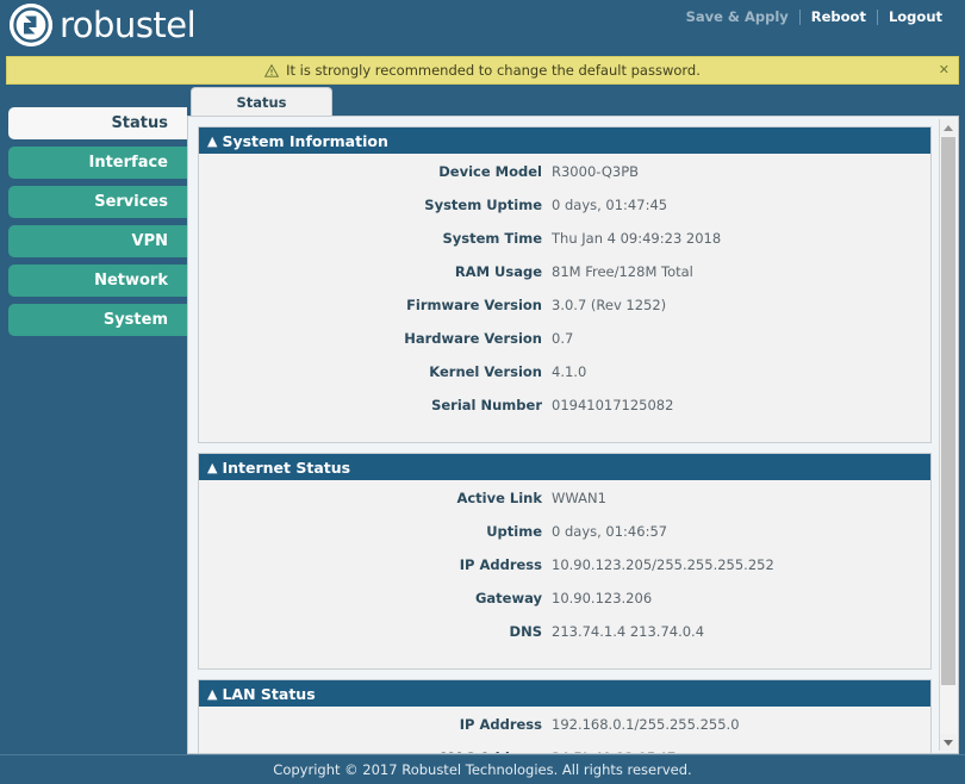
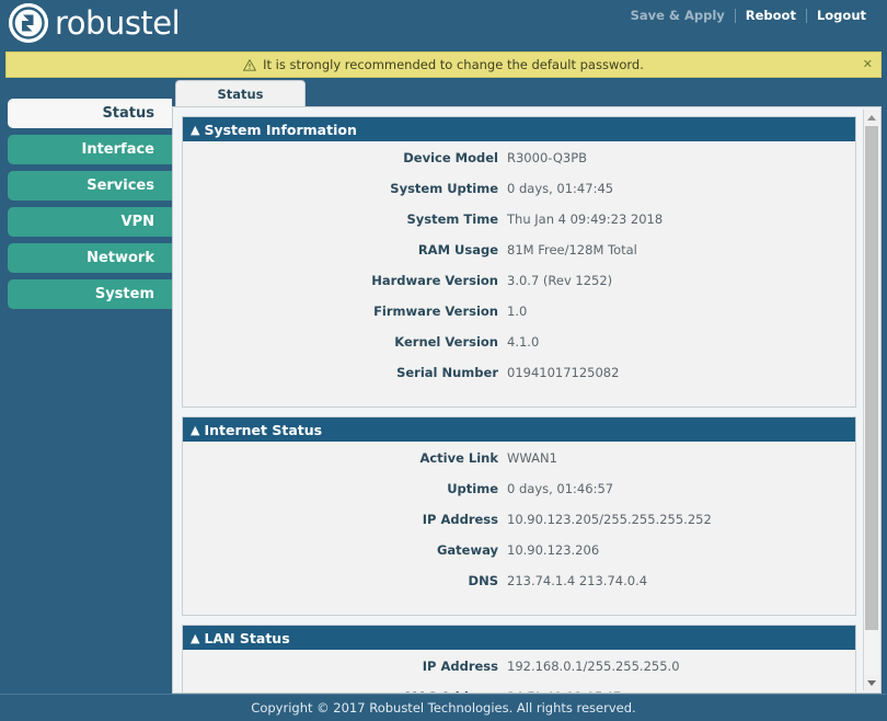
  robustel
  Save & Apply
  Reboot
  Logout
  It is strongly recommended to change the default password.
  ✕
  Status
  Interface
  Services
  VPN
  Network
  System
  Status
  ▲
  System Information
  Device Model
  R3000-Q3PB
  System Uptime
  0 days, 01:47:45
  System Time
  Thu Jan 4 09:49:23 2018
  RAM Usage
  81M Free/128M Total
- Firmware Version
+ Hardware Version
  3.0.7 (Rev 1252)
- Hardware Version
+ Firmware Version
- 0.7
+ 1.0
  Kernel Version
  4.1.0
  Serial Number
  01941017125082
  ▲
  Internet Status
  Active Link
  WWAN1
  Uptime
  0 days, 01:46:57
  IP Address
  10.90.123.205/255.255.255.252
  Gateway
  10.90.123.206
  DNS
  213.74.1.4 213.74.0.4
  ▲
  LAN Status
  IP Address
  192.168.0.1/255.255.255.0
  Copyright © 2017 Robustel Technologies. All rights reserved.
